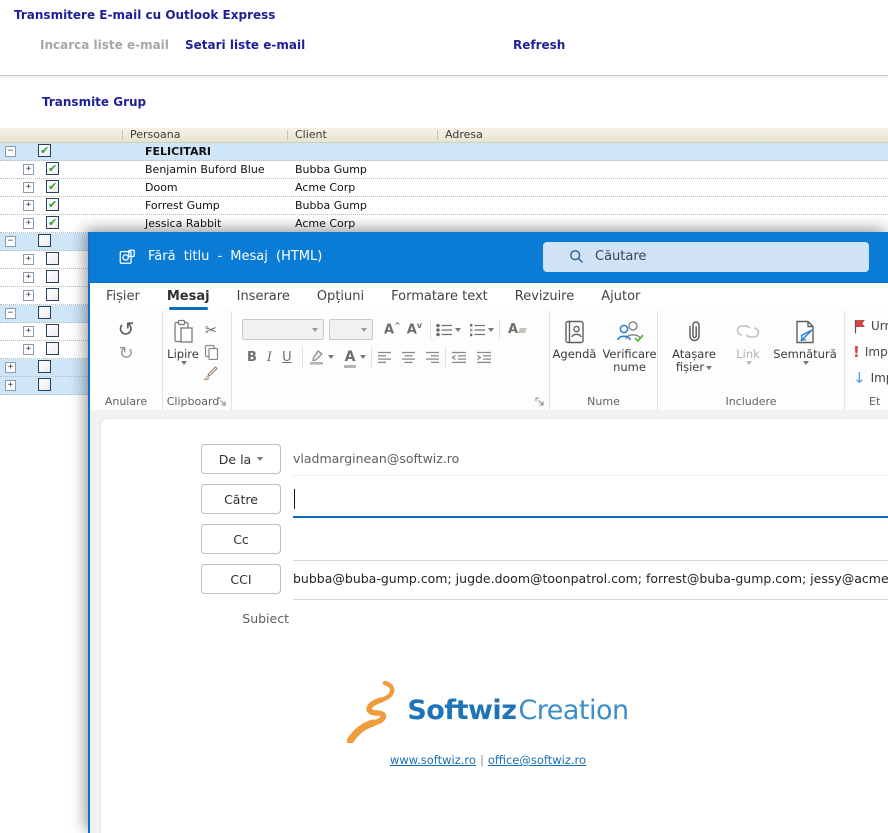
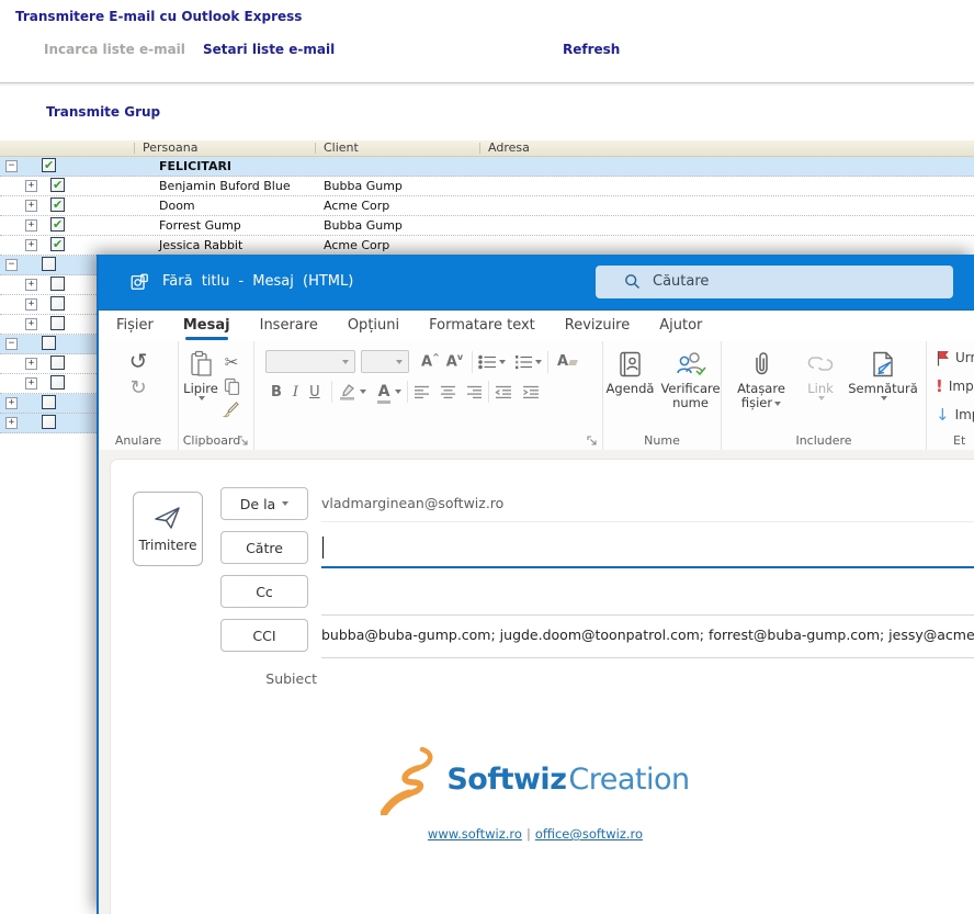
  Transmitere E-mail cu Outlook Express
  Incarca liste e-mail
  Setari liste e-mail
  Refresh
  Transmite Grup
  Persoana
  Client
  Adresa
  −
  FELICITARI
  +
  Benjamin Buford Blue
  Bubba Gump
  +
  Doom
  Acme Corp
  +
  Forrest Gump
  Bubba Gump
  +
  Jessica Rabbit
  Acme Corp
  −
  +
  +
  +
  −
  +
  +
  +
  +
  Fără titlu - Mesaj (HTML)
  Căutare
  Fișier
  Mesaj
  Inserare
  Opțiuni
  Formatare text
  Revizuire
  Ajutor
  ↺
  ↻
  Anulare
  Lipire
  ✂
  Clipboard
  A^
  Av
  A
  B
  I
  U
  A
  Agendă
  Verificare nume
  Nume
  Atașare fișier
  Link
  Semnătură
  Includere
  !
  Imp
  ↓
  Et
+ Trimitere
  De la
  vladmarginean@softwiz.ro
  Către
  Cc
  CCI
  bubba@buba-gump.com; jugde.doom@toonpatrol.com; forrest@buba-gump.com; jessy@acme
  Subiect
  Softwiz
  Creation
  www.softwiz.ro | office@softwiz.ro
